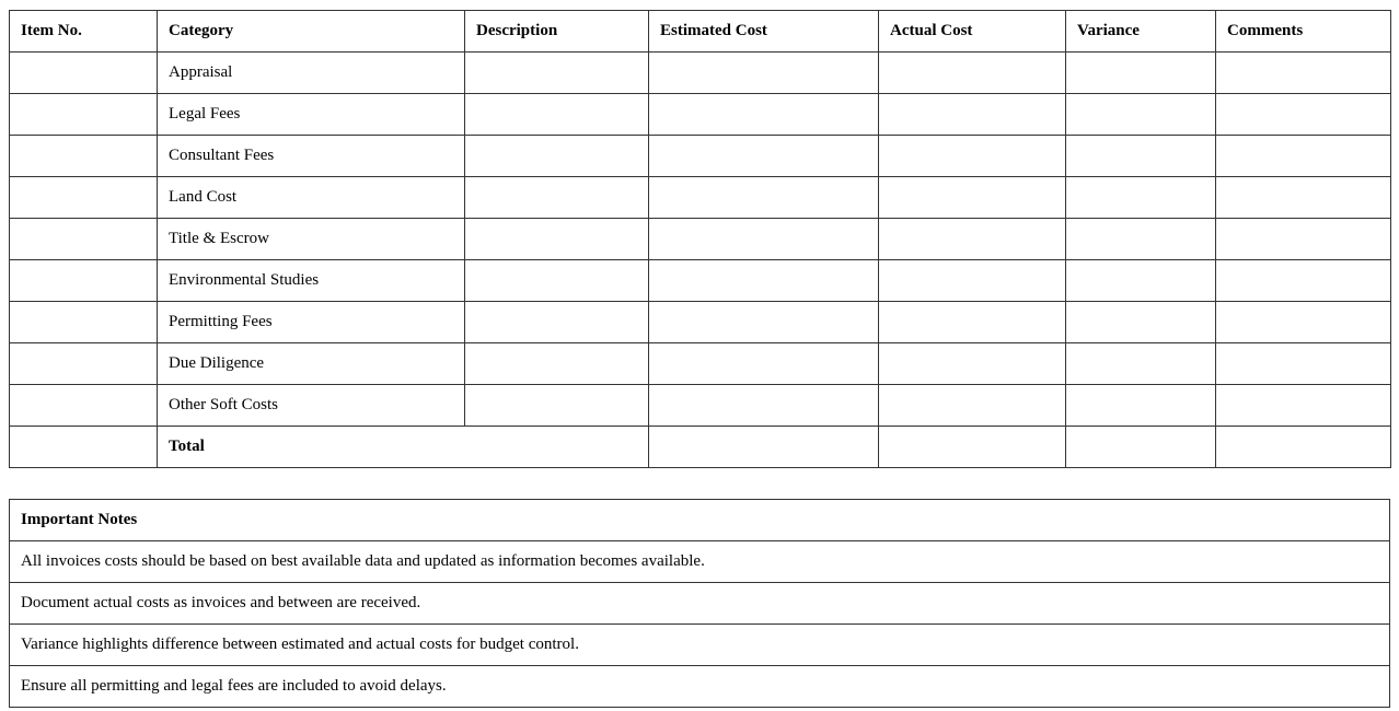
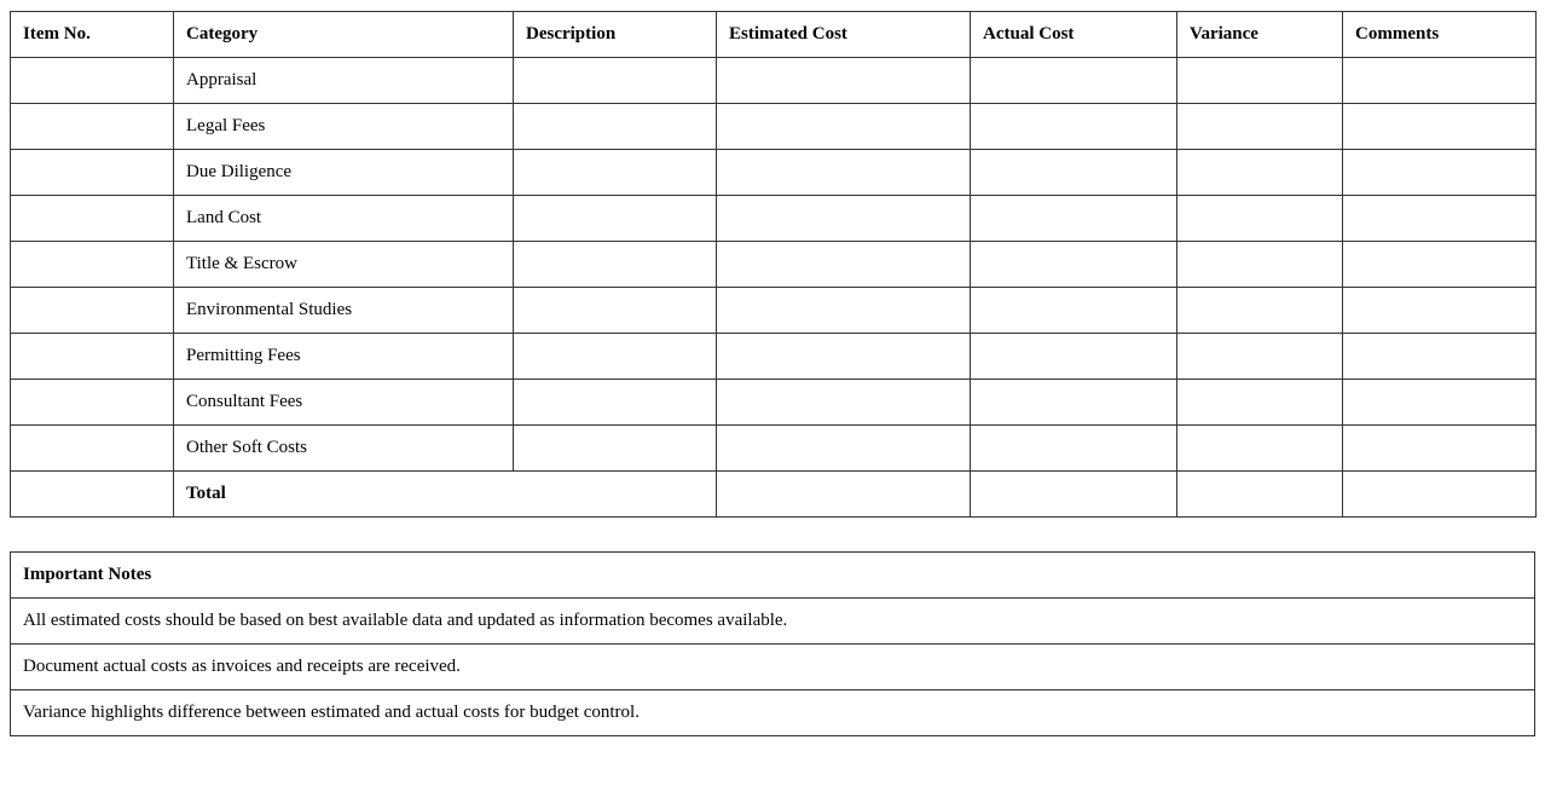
  Item No.	Category	Description	Estimated Cost	Actual Cost	Variance	Comments
  	Appraisal
  	Legal Fees
- 	Consultant Fees
+ 	Due Diligence
  	Land Cost
  	Title & Escrow
  	Environmental Studies
  	Permitting Fees
- 	Due Diligence
+ 	Consultant Fees
  	Other Soft Costs
  	Total
  Important Notes
- All invoices costs should be based on best available data and updated as information becomes available.
+ All estimated costs should be based on best available data and updated as information becomes available.
- Document actual costs as invoices and between are received.
+ Document actual costs as invoices and receipts are received.
  Variance highlights difference between estimated and actual costs for budget control.
- Ensure all permitting and legal fees are included to avoid delays.
